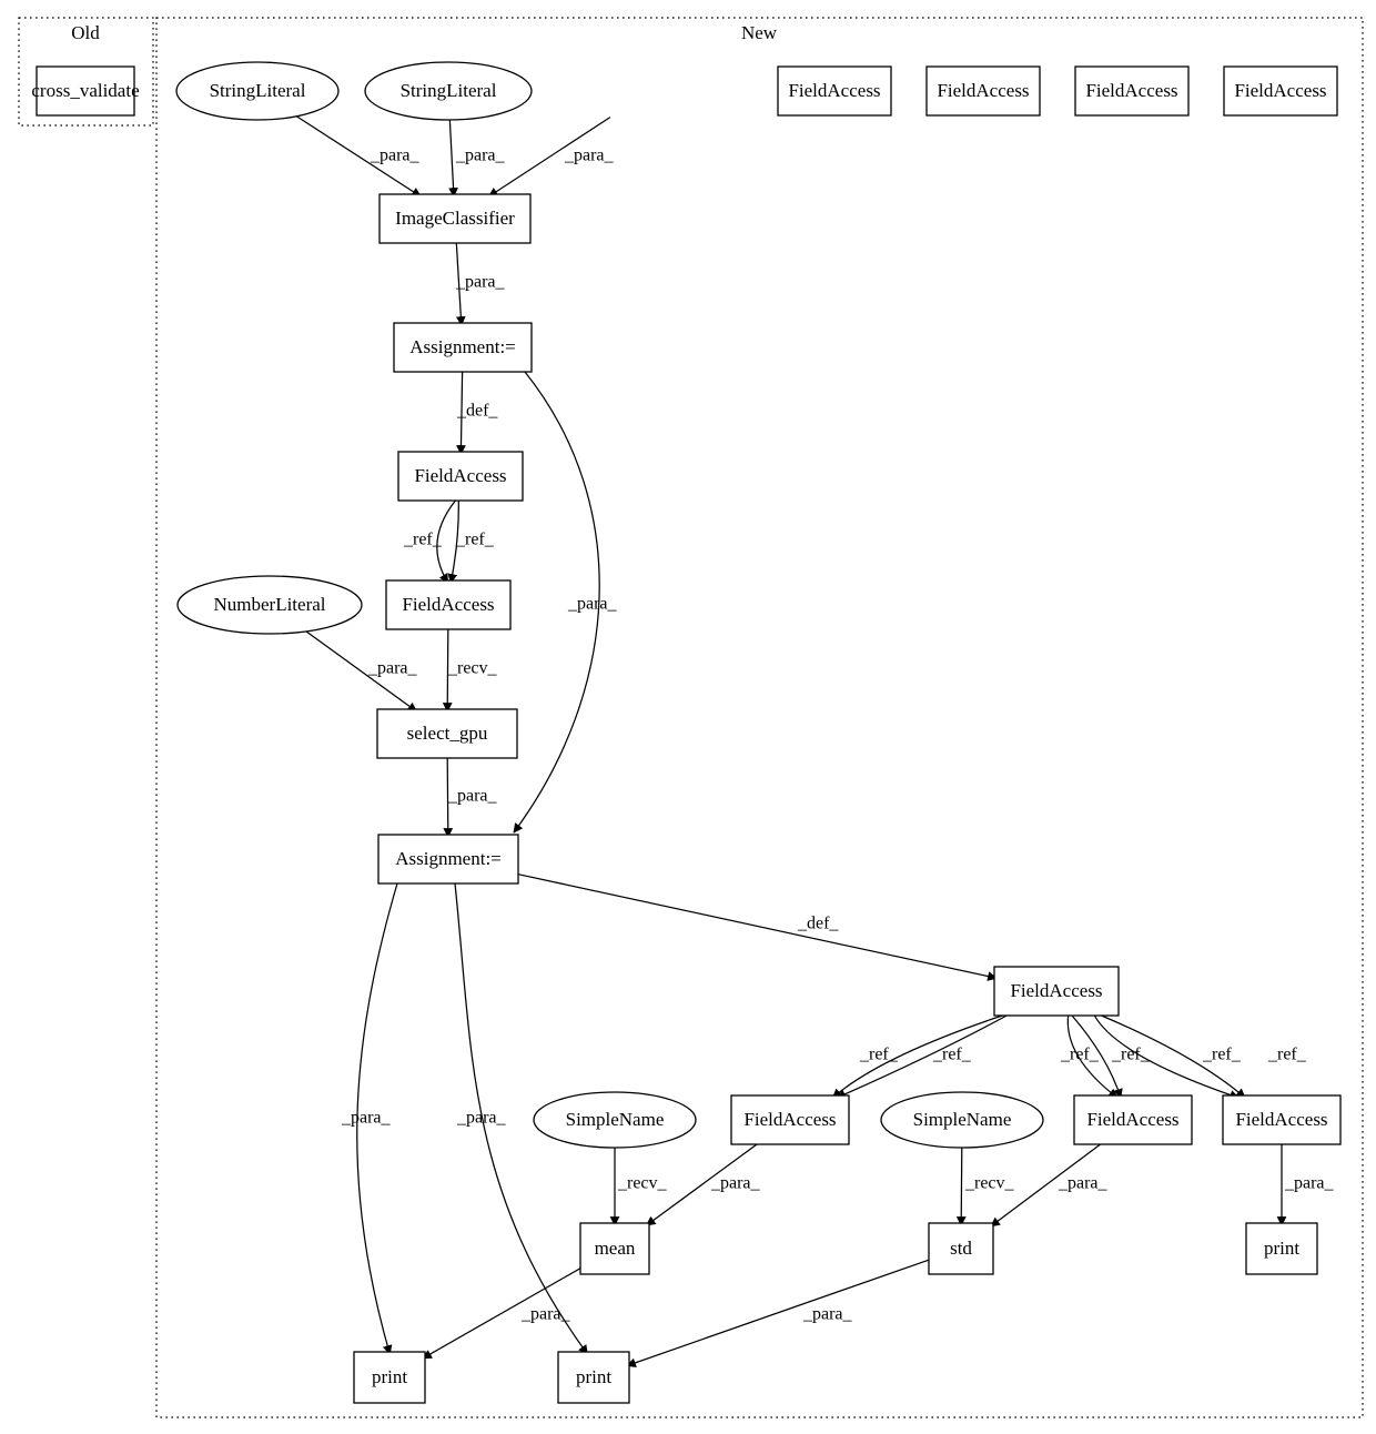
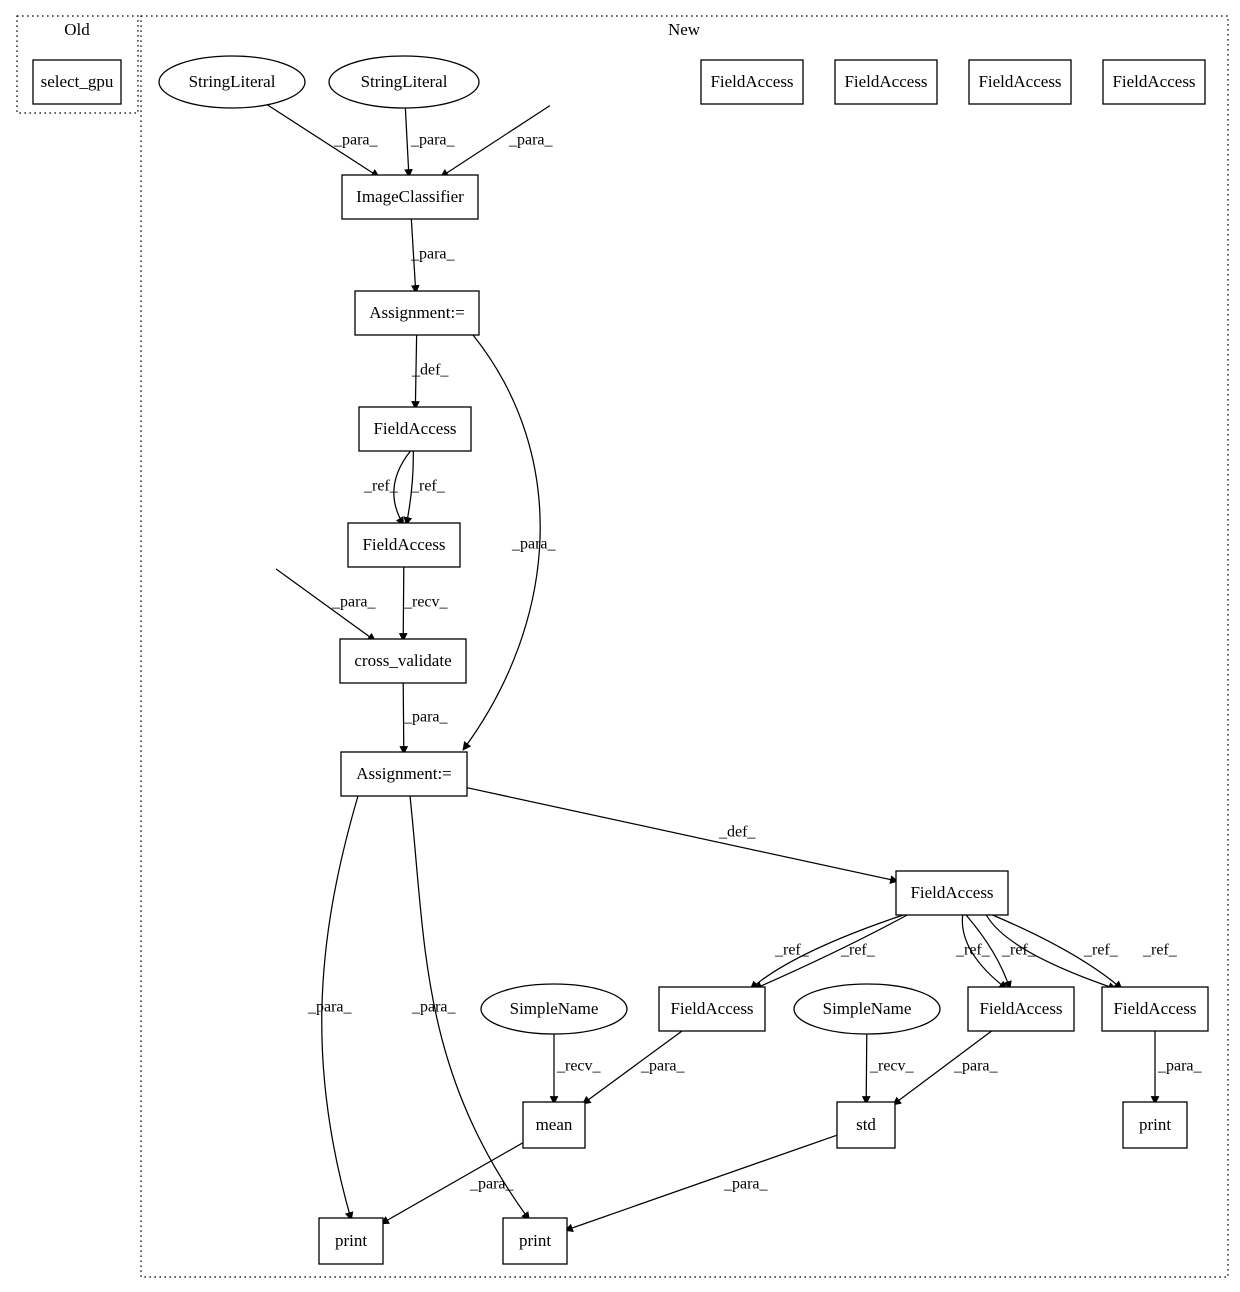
  Old
  New
- cross_validate
+ select_gpu
  StringLiteral
  StringLiteral
  FieldAccess
  FieldAccess
  FieldAccess
  FieldAccess
  ImageClassifier
  Assignment:=
  FieldAccess
  FieldAccess
- NumberLiteral
- select_gpu
+ cross_validate
  Assignment:=
  FieldAccess
  SimpleName
  FieldAccess
  SimpleName
  FieldAccess
  FieldAccess
  mean
  std
  print
  print
  print
  _para_
  _para_
  _para_
  _para_
  _def_
  _ref_
  _ref_
  _para_
  _recv_
  _para_
  _para_
  _def_
  _ref_
  _ref_
  _ref_
  _ref_
  _ref_
  _ref_
  _recv_
  _para_
  _recv_
  _para_
  _para_
  _para_
  _para_
  _para_
  _para_
